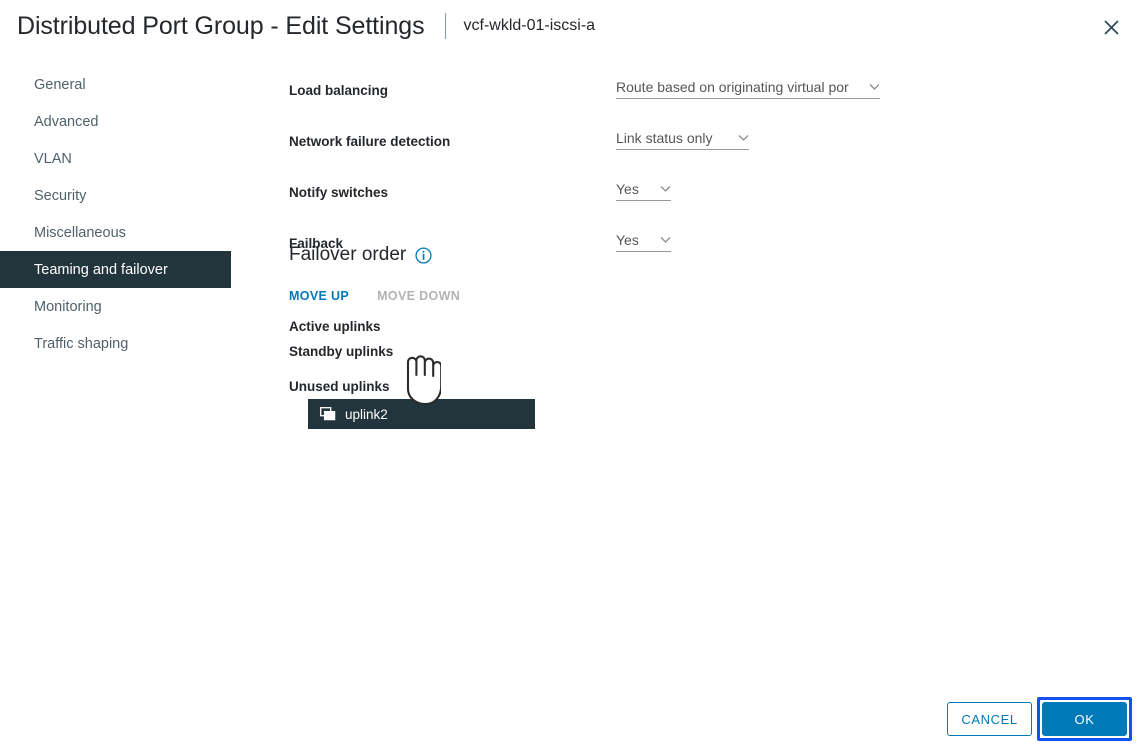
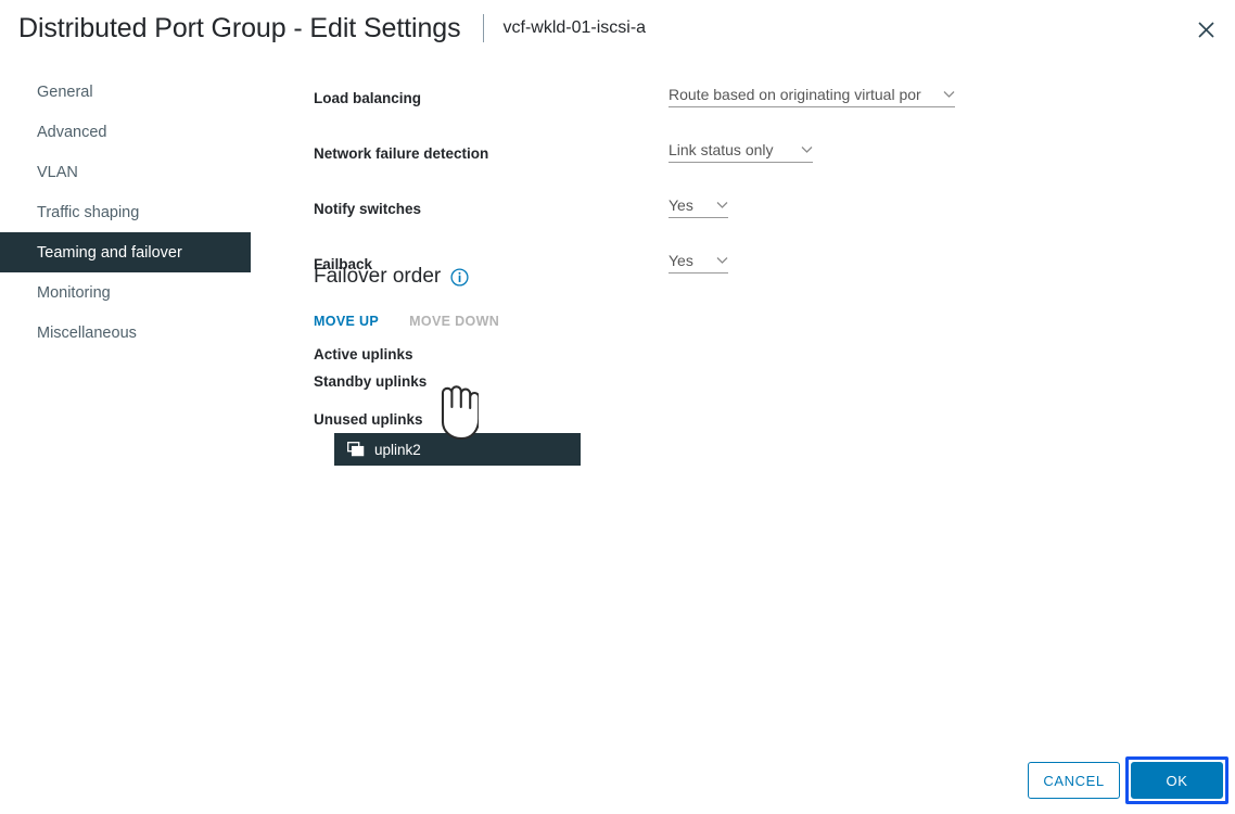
  Distributed Port Group - Edit Settings
  vcf-wkld-01-iscsi-a
  General
  Advanced
  VLAN
- Security
- Miscellaneous
+ Traffic shaping
  Teaming and failover
  Monitoring
- Traffic shaping
+ Miscellaneous
  Load balancing
  Route based on originating virtual por
  Network failure detection
  Link status only
  Notify switches
  Yes
  Failback
  Yes
  Failover order
  MOVE UP
  MOVE DOWN
  Active uplinks
  Standby uplinks
  Unused uplinks
  uplink2
  CANCEL
  OK
